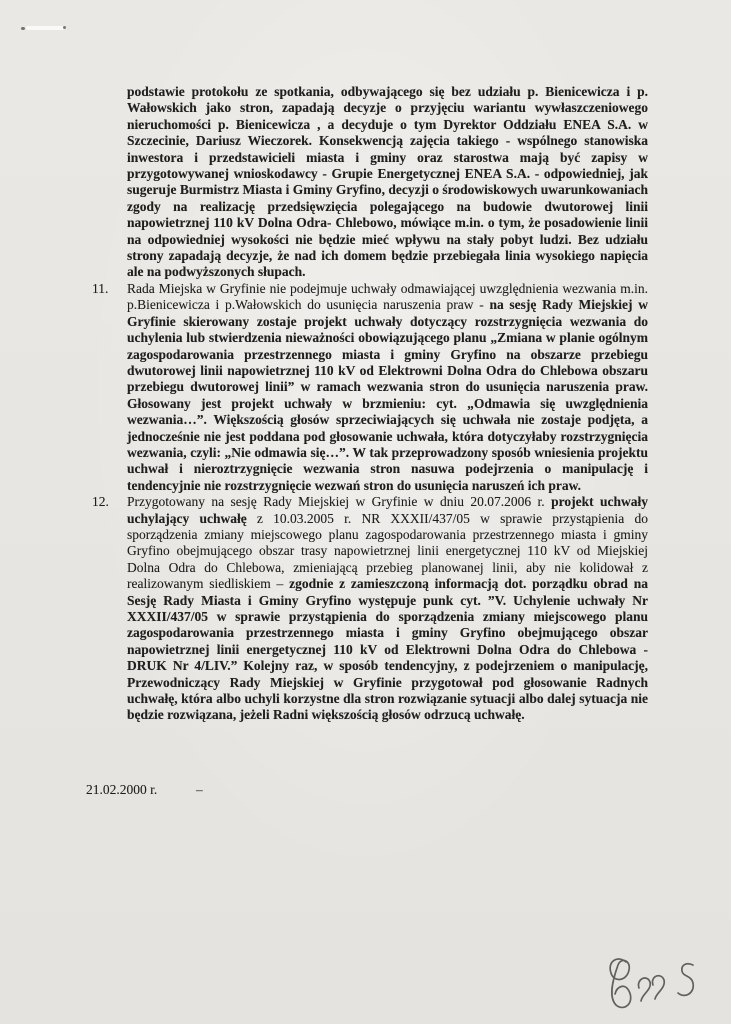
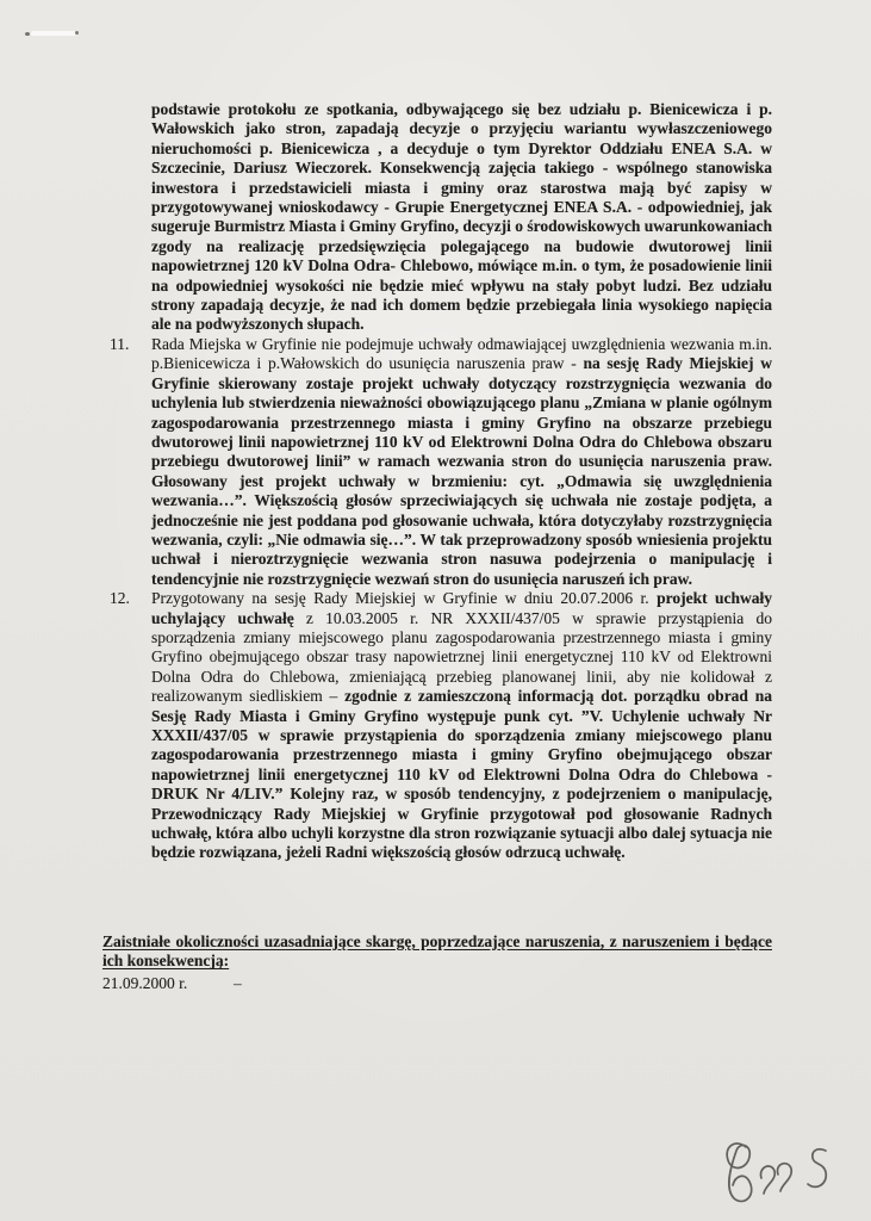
- podstawie protokołu ze spotkania, odbywającego się bez udziału p. Bienicewicza i p. Wałowskich jako stron, zapadają decyzje o przyjęciu wariantu wywłaszczeniowego nieruchomości p. Bienicewicza , a decyduje o tym Dyrektor Oddziału ENEA S.A. w Szczecinie, Dariusz Wieczorek. Konsekwencją zajęcia takiego - wspólnego stanowiska inwestora i przedstawicieli miasta i gminy oraz starostwa mają być zapisy w przygotowywanej wnioskodawcy - Grupie Energetycznej ENEA S.A. - odpowiedniej, jak sugeruje Burmistrz Miasta i Gminy Gryfino, decyzji o środowiskowych uwarunkowaniach zgody na realizację przedsięwzięcia polegającego na budowie dwutorowej linii napowietrznej 110 kV Dolna Odra- Chlebowo, mówiące m.in. o tym, że posadowienie linii na odpowiedniej wysokości nie będzie mieć wpływu na stały pobyt ludzi. Bez udziału strony zapadają decyzje, że nad ich domem będzie przebiegała linia wysokiego napięcia ale na podwyższonych słupach.
+ podstawie protokołu ze spotkania, odbywającego się bez udziału p. Bienicewicza i p. Wałowskich jako stron, zapadają decyzje o przyjęciu wariantu wywłaszczeniowego nieruchomości p. Bienicewicza , a decyduje o tym Dyrektor Oddziału ENEA S.A. w Szczecinie, Dariusz Wieczorek. Konsekwencją zajęcia takiego - wspólnego stanowiska inwestora i przedstawicieli miasta i gminy oraz starostwa mają być zapisy w przygotowywanej wnioskodawcy - Grupie Energetycznej ENEA S.A. - odpowiedniej, jak sugeruje Burmistrz Miasta i Gminy Gryfino, decyzji o środowiskowych uwarunkowaniach zgody na realizację przedsięwzięcia polegającego na budowie dwutorowej linii napowietrznej 120 kV Dolna Odra- Chlebowo, mówiące m.in. o tym, że posadowienie linii na odpowiedniej wysokości nie będzie mieć wpływu na stały pobyt ludzi. Bez udziału strony zapadają decyzje, że nad ich domem będzie przebiegała linia wysokiego napięcia ale na podwyższonych słupach.
  11.
  Rada Miejska w Gryfinie nie podejmuje uchwały odmawiającej uwzględnienia wezwania m.in. p.Bienicewicza i p.Wałowskich do usunięcia naruszenia praw - na sesję Rady Miejskiej w Gryfinie skierowany zostaje projekt uchwały dotyczący rozstrzygnięcia wezwania do uchylenia lub stwierdzenia nieważności obowiązującego planu „Zmiana w planie ogólnym zagospodarowania przestrzennego miasta i gminy Gryfino na obszarze przebiegu dwutorowej linii napowietrznej 110 kV od Elektrowni Dolna Odra do Chlebowa obszaru przebiegu dwutorowej linii” w ramach wezwania stron do usunięcia naruszenia praw. Głosowany jest projekt uchwały w brzmieniu: cyt. „Odmawia się uwzględnienia wezwania…”. Większością głosów sprzeciwiających się uchwała nie zostaje podjęta, a jednocześnie nie jest poddana pod głosowanie uchwała, która dotyczyłaby rozstrzygnięcia wezwania, czyli: „Nie odmawia się…”. W tak przeprowadzony sposób wniesienia projektu uchwał i nieroztrzygnięcie wezwania stron nasuwa podejrzenia o manipulację i tendencyjnie nie rozstrzygnięcie wezwań stron do usunięcia naruszeń ich praw.
  12.
- Przygotowany na sesję Rady Miejskiej w Gryfinie w dniu 20.07.2006 r. projekt uchwały uchylający uchwałę z 10.03.2005 r. NR XXXII/437/05 w sprawie przystąpienia do sporządzenia zmiany miejscowego planu zagospodarowania przestrzennego miasta i gminy Gryfino obejmującego obszar trasy napowietrznej linii energetycznej 110 kV od Miejskiej Dolna Odra do Chlebowa, zmieniającą przebieg planowanej linii, aby nie kolidował z realizowanym siedliskiem – zgodnie z zamieszczoną informacją dot. porządku obrad na Sesję Rady Miasta i Gminy Gryfino występuje punk cyt. ”V. Uchylenie uchwały Nr XXXII/437/05 w sprawie przystąpienia do sporządzenia zmiany miejscowego planu zagospodarowania przestrzennego miasta i gminy Gryfino obejmującego obszar napowietrznej linii energetycznej 110 kV od Elektrowni Dolna Odra do Chlebowa - DRUK Nr 4/LIV.” Kolejny raz, w sposób tendencyjny, z podejrzeniem o manipulację, Przewodniczący Rady Miejskiej w Gryfinie przygotował pod głosowanie Radnych uchwałę, która albo uchyli korzystne dla stron rozwiązanie sytuacji albo dalej sytuacja nie będzie rozwiązana, jeżeli Radni większością głosów odrzucą uchwałę.
+ Przygotowany na sesję Rady Miejskiej w Gryfinie w dniu 20.07.2006 r. projekt uchwały uchylający uchwałę z 10.03.2005 r. NR XXXII/437/05 w sprawie przystąpienia do sporządzenia zmiany miejscowego planu zagospodarowania przestrzennego miasta i gminy Gryfino obejmującego obszar trasy napowietrznej linii energetycznej 110 kV od Elektrowni Dolna Odra do Chlebowa, zmieniającą przebieg planowanej linii, aby nie kolidował z realizowanym siedliskiem – zgodnie z zamieszczoną informacją dot. porządku obrad na Sesję Rady Miasta i Gminy Gryfino występuje punk cyt. ”V. Uchylenie uchwały Nr XXXII/437/05 w sprawie przystąpienia do sporządzenia zmiany miejscowego planu zagospodarowania przestrzennego miasta i gminy Gryfino obejmującego obszar napowietrznej linii energetycznej 110 kV od Elektrowni Dolna Odra do Chlebowa - DRUK Nr 4/LIV.” Kolejny raz, w sposób tendencyjny, z podejrzeniem o manipulację, Przewodniczący Rady Miejskiej w Gryfinie przygotował pod głosowanie Radnych uchwałę, która albo uchyli korzystne dla stron rozwiązanie sytuacji albo dalej sytuacja nie będzie rozwiązana, jeżeli Radni większością głosów odrzucą uchwałę.
+ Zaistniałe okoliczności uzasadniające skargę, poprzedzające naruszenia, z naruszeniem i będące ich konsekwencją:
- 21.02.2000 r.
+ 21.09.2000 r.
  –
